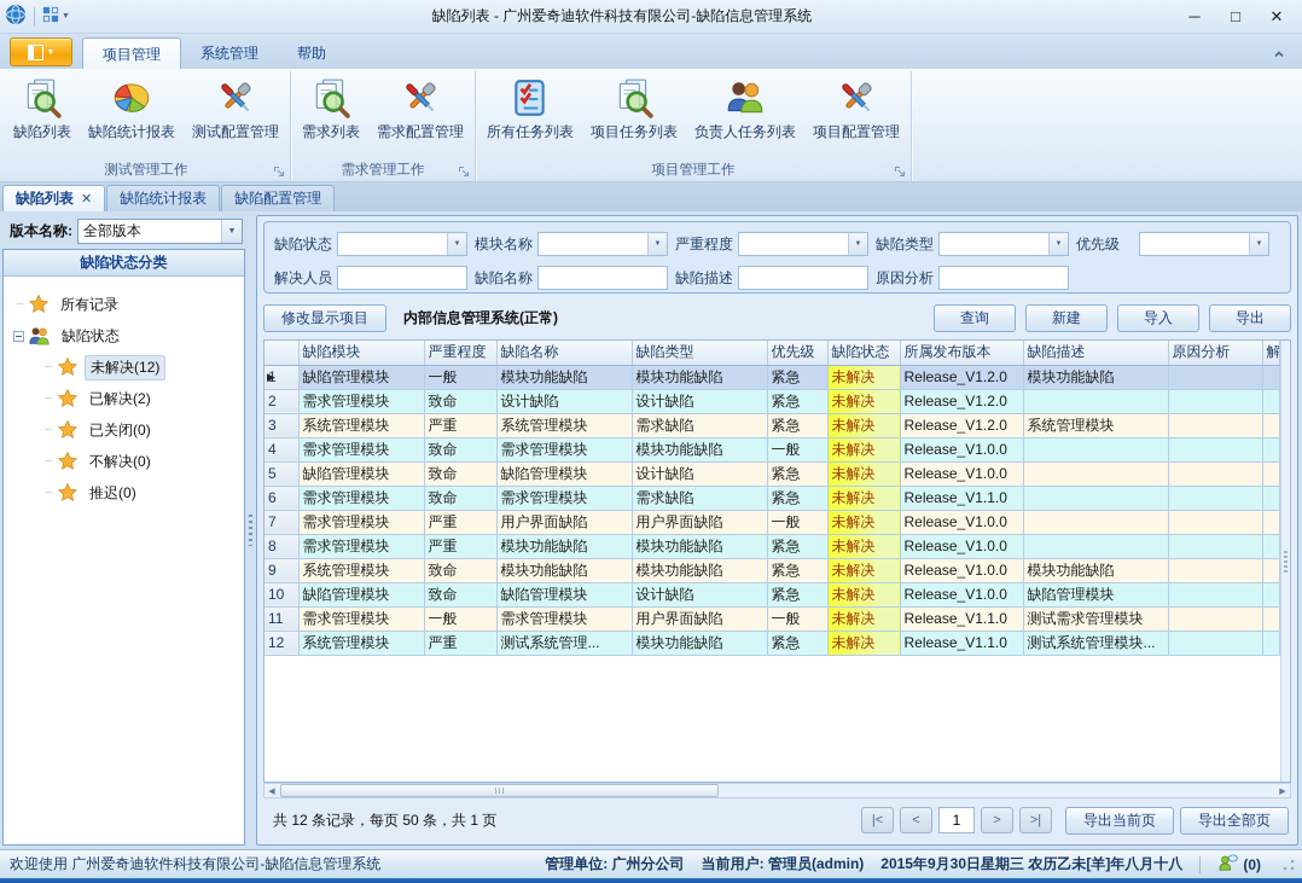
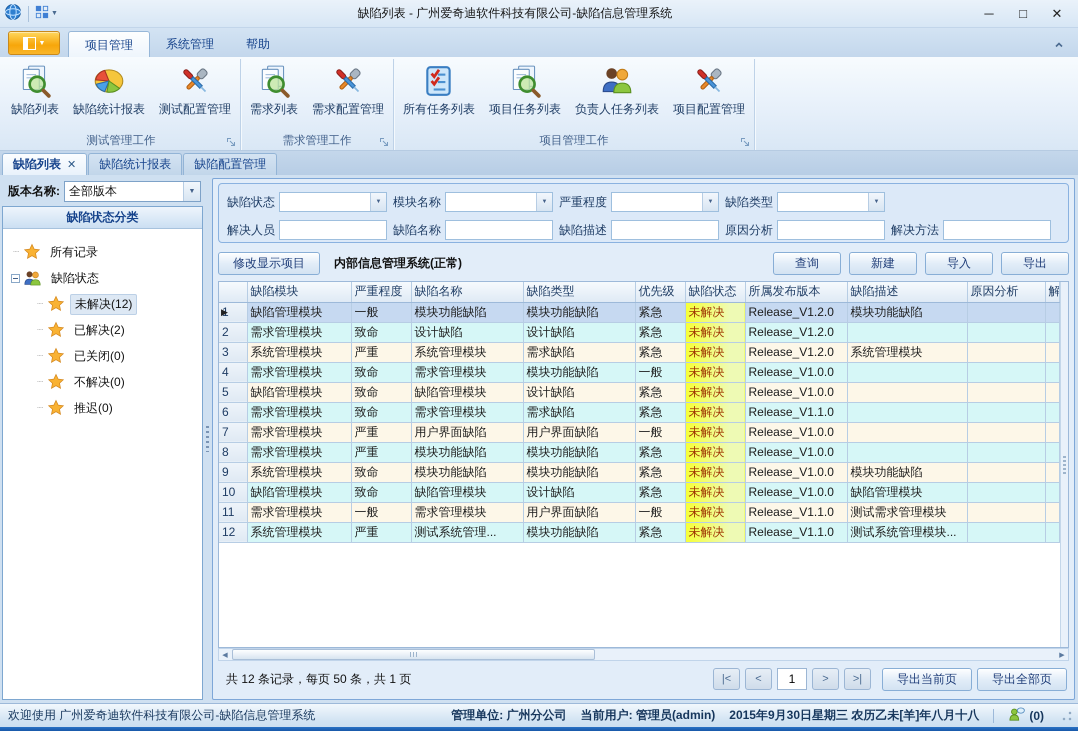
  缺陷列表 - 广州爱奇迪软件科技有限公司-缺陷信息管理系统
  ─
  □
  ✕
  项目管理
  系统管理
  帮助
  缺陷列表
  缺陷统计报表
  测试配置管理
  测试管理工作
  需求列表
  需求配置管理
  需求管理工作
  所有任务列表
  项目任务列表
  负责人任务列表
  项目配置管理
  项目管理工作
  缺陷列表
  ✕
  缺陷统计报表
  缺陷配置管理
  版本名称:
  全部版本
  缺陷状态分类
  ┈
  所有记录
  缺陷状态
  ┈
  未解决(12)
  ┈
  已解决(2)
  ┈
  已关闭(0)
  ┈
  不解决(0)
  ┈
  推迟(0)
  缺陷状态
  模块名称
  严重程度
  缺陷类型
- 优先级
  解决人员
  缺陷名称
  缺陷描述
  原因分析
+ 解决方法
  修改显示项目
  内部信息管理系统(正常)
  查询
  新建
  导入
  导出
  	缺陷模块	严重程度	缺陷名称	缺陷类型	优先级	缺陷状态	所属发布版本	缺陷描述	原因分析	解
  1▶	缺陷管理模块	一般	模块功能缺陷	模块功能缺陷	紧急	未解决	Release_V1.2.0	模块功能缺陷
  2	需求管理模块	致命	设计缺陷	设计缺陷	紧急	未解决	Release_V1.2.0
  3	系统管理模块	严重	系统管理模块	需求缺陷	紧急	未解决	Release_V1.2.0	系统管理模块
  4	需求管理模块	致命	需求管理模块	模块功能缺陷	一般	未解决	Release_V1.0.0
  5	缺陷管理模块	致命	缺陷管理模块	设计缺陷	紧急	未解决	Release_V1.0.0
  6	需求管理模块	致命	需求管理模块	需求缺陷	紧急	未解决	Release_V1.1.0
  7	需求管理模块	严重	用户界面缺陷	用户界面缺陷	一般	未解决	Release_V1.0.0
  8	需求管理模块	严重	模块功能缺陷	模块功能缺陷	紧急	未解决	Release_V1.0.0
  9	系统管理模块	致命	模块功能缺陷	模块功能缺陷	紧急	未解决	Release_V1.0.0	模块功能缺陷
  10	缺陷管理模块	致命	缺陷管理模块	设计缺陷	紧急	未解决	Release_V1.0.0	缺陷管理模块
  11	需求管理模块	一般	需求管理模块	用户界面缺陷	一般	未解决	Release_V1.1.0	测试需求管理模块
  12	系统管理模块	严重	测试系统管理...	模块功能缺陷	紧急	未解决	Release_V1.1.0	测试系统管理模块...
  共 12 条记录，每页 50 条，共 1 页
  |<
  <
  1
  >
  >|
  导出当前页
  导出全部页
  欢迎使用 广州爱奇迪软件科技有限公司-缺陷信息管理系统
  管理单位: 广州分公司
  当前用户: 管理员(admin)
  2015年9月30日星期三 农历乙未[羊]年八月十八
  (0)
